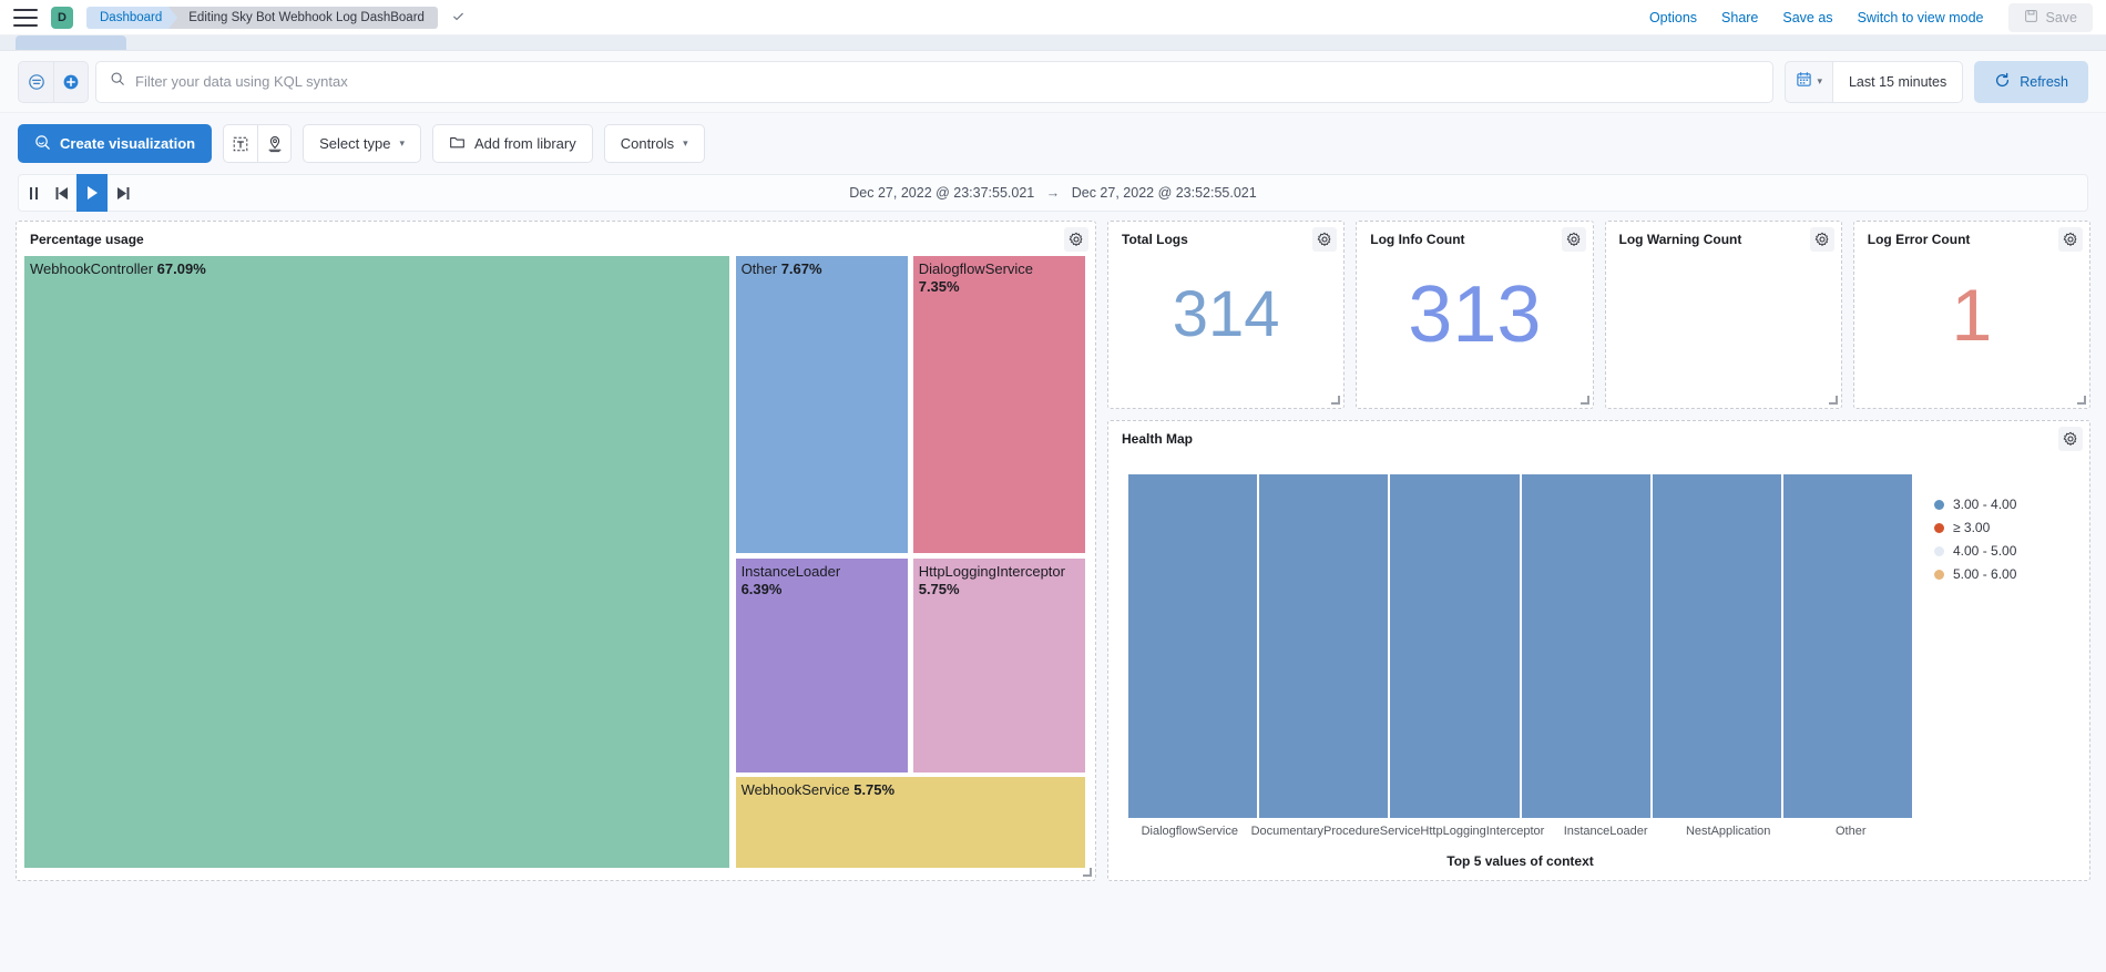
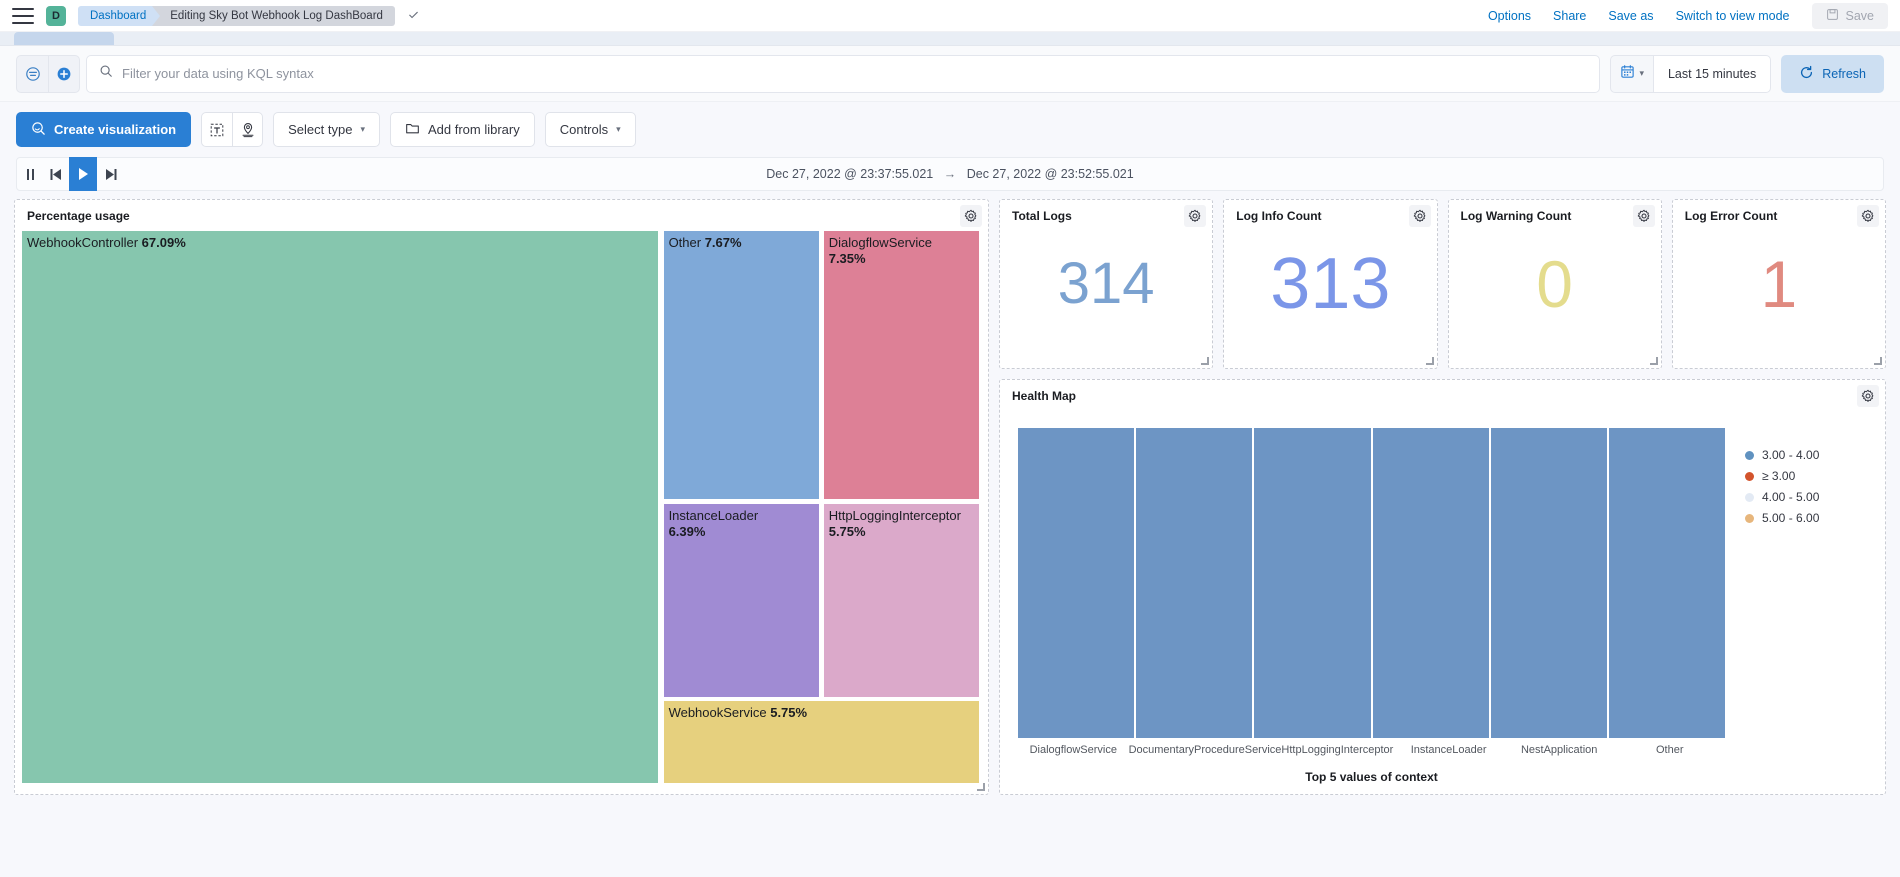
  D
  Dashboard
  Editing Sky Bot Webhook Log DashBoard
  Options
  Share
  Save as
  Switch to view mode
  Save
  Filter your data using KQL syntax
  ▾
  Last 15 minutes
  Refresh
  Create visualization
  Select type
  ▾
  Add from library
  Controls
  ▾
  Dec 27, 2022 @ 23:37:55.021 → Dec 27, 2022 @ 23:52:55.021
  Percentage usage
  WebhookController 67.09%
  Other 7.67%
  DialogflowService
  7.35%
  InstanceLoader
  6.39%
  HttpLoggingInterceptor
  5.75%
  WebhookService 5.75%
  Total Logs
  314
  Log Info Count
  313
  Log Warning Count
+ 0
  Log Error Count
  1
  Health Map
  DialogflowService
  DocumentaryProcedureService
  HttpLoggingInterceptor
  InstanceLoader
  NestApplication
  Other
  Top 5 values of context
  3.00 - 4.00
  ≥ 3.00
  4.00 - 5.00
  5.00 - 6.00
